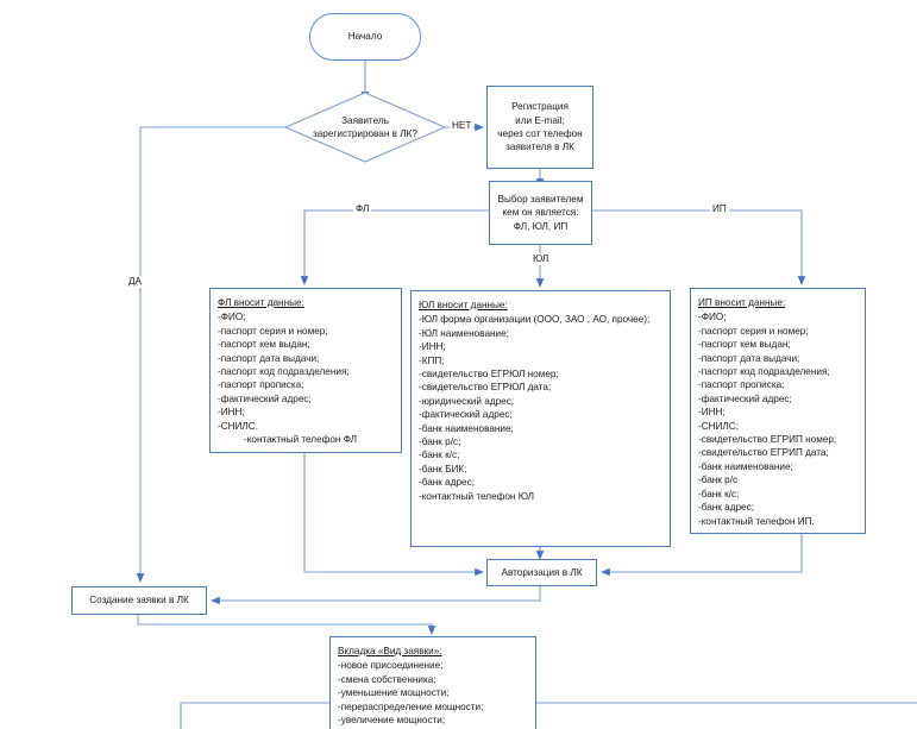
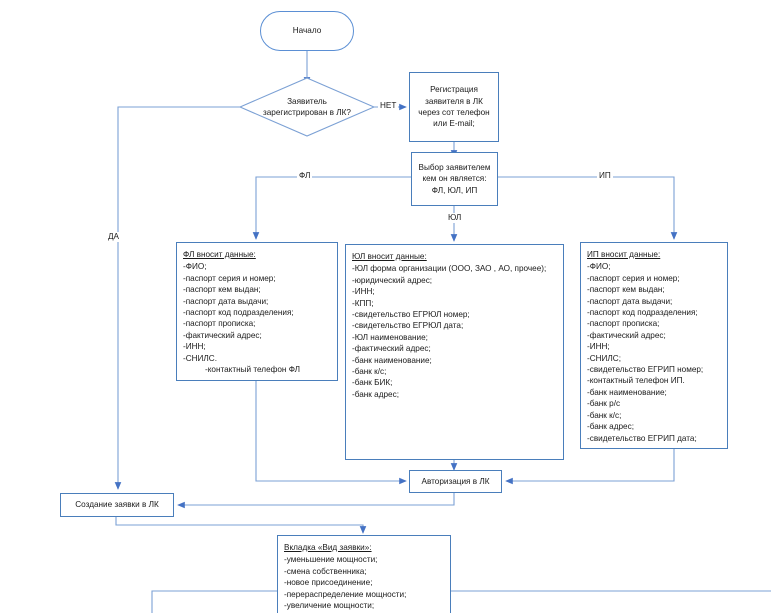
  Начало
  Заявитель
  зарегистрирован в ЛК?
  Регистрация
- или E-mail;
+ заявителя в ЛК
  через сот телефон
- заявителя в ЛК
+ или E-mail;
  Выбор заявителем
  кем он является:
  ФЛ, ЮЛ, ИП
  ФЛ вносит данные:
  -ФИО;
  -паспорт серия и номер;
  -паспорт кем выдан;
  -паспорт дата выдачи;
  -паспорт код подразделения;
  -паспорт прописка;
  -фактический адрес;
  -ИНН;
  -СНИЛС.
  -контактный телефон ФЛ
  ЮЛ вносит данные:
  -ЮЛ форма организации (ООО, ЗАО , АО, прочее);
- -ЮЛ наименование;
+ -юридический адрес;
  -ИНН;
  -КПП;
  -свидетельство ЕГРЮЛ номер;
  -свидетельство ЕГРЮЛ дата;
- -юридический адрес;
+ -ЮЛ наименование;
  -фактический адрес;
  -банк наименование;
- -банк р/с;
  -банк к/с;
  -банк БИК;
  -банк адрес;
- -контактный телефон ЮЛ
  ИП вносит данные:
  -ФИО;
  -паспорт серия и номер;
  -паспорт кем выдан;
  -паспорт дата выдачи;
  -паспорт код подразделения;
  -паспорт прописка;
  -фактический адрес;
  -ИНН;
  -СНИЛС;
  -свидетельство ЕГРИП номер;
- -свидетельство ЕГРИП дата;
+ -контактный телефон ИП.
  -банк наименование;
  -банк р/с
  -банк к/с;
  -банк адрес;
- -контактный телефон ИП.
+ -свидетельство ЕГРИП дата;
  Авторизация в ЛК
  Создание заявки в ЛК
  Вкладка «Вид заявки»:
- -новое присоединение;
+ -уменьшение мощности;
  -смена собственника;
- -уменьшение мощности;
+ -новое присоединение;
  -перераспределение мощности;
  -увеличение мощности;
  НЕТ
  ДА
  ФЛ
  ЮЛ
  ИП
